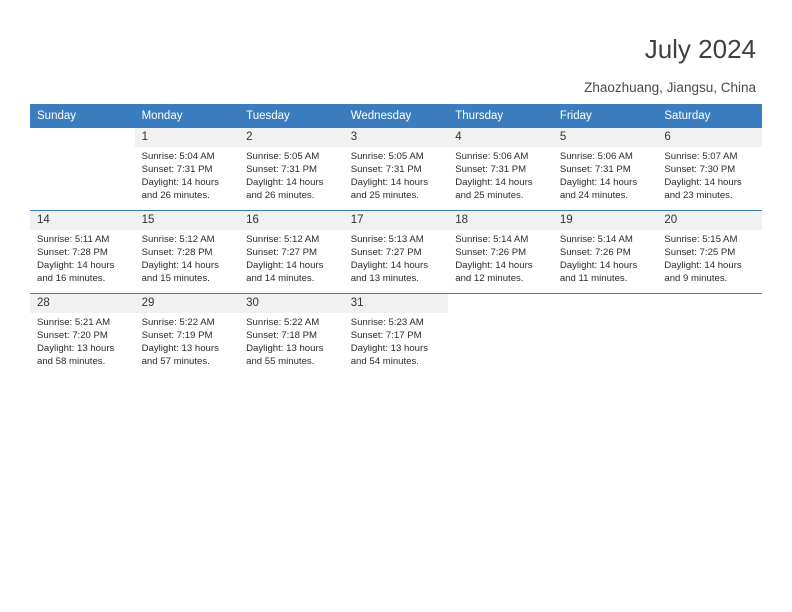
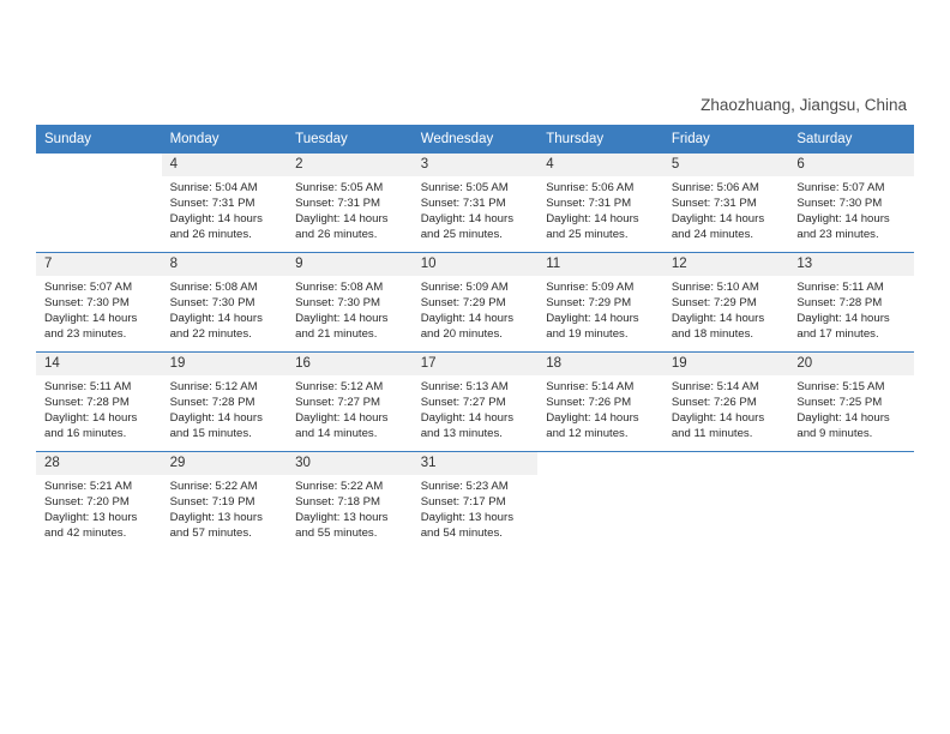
- July 2024
  Zhaozhuang, Jiangsu, China
  Sunday	Monday	Tuesday	Wednesday	Thursday	Friday	Saturday
- 	1 Sunrise: 5:04 AM Sunset: 7:31 PM Daylight: 14 hours and 26 minutes.	2 Sunrise: 5:05 AM Sunset: 7:31 PM Daylight: 14 hours and 26 minutes.	3 Sunrise: 5:05 AM Sunset: 7:31 PM Daylight: 14 hours and 25 minutes.	4 Sunrise: 5:06 AM Sunset: 7:31 PM Daylight: 14 hours and 25 minutes.	5 Sunrise: 5:06 AM Sunset: 7:31 PM Daylight: 14 hours and 24 minutes.	6 Sunrise: 5:07 AM Sunset: 7:30 PM Daylight: 14 hours and 23 minutes.
+ 	4 Sunrise: 5:04 AM Sunset: 7:31 PM Daylight: 14 hours and 26 minutes.	2 Sunrise: 5:05 AM Sunset: 7:31 PM Daylight: 14 hours and 26 minutes.	3 Sunrise: 5:05 AM Sunset: 7:31 PM Daylight: 14 hours and 25 minutes.	4 Sunrise: 5:06 AM Sunset: 7:31 PM Daylight: 14 hours and 25 minutes.	5 Sunrise: 5:06 AM Sunset: 7:31 PM Daylight: 14 hours and 24 minutes.	6 Sunrise: 5:07 AM Sunset: 7:30 PM Daylight: 14 hours and 23 minutes.
+ 7 Sunrise: 5:07 AM Sunset: 7:30 PM Daylight: 14 hours and 23 minutes.	8 Sunrise: 5:08 AM Sunset: 7:30 PM Daylight: 14 hours and 22 minutes.	9 Sunrise: 5:08 AM Sunset: 7:30 PM Daylight: 14 hours and 21 minutes.	10 Sunrise: 5:09 AM Sunset: 7:29 PM Daylight: 14 hours and 20 minutes.	11 Sunrise: 5:09 AM Sunset: 7:29 PM Daylight: 14 hours and 19 minutes.	12 Sunrise: 5:10 AM Sunset: 7:29 PM Daylight: 14 hours and 18 minutes.	13 Sunrise: 5:11 AM Sunset: 7:28 PM Daylight: 14 hours and 17 minutes.
- 14 Sunrise: 5:11 AM Sunset: 7:28 PM Daylight: 14 hours and 16 minutes.	15 Sunrise: 5:12 AM Sunset: 7:28 PM Daylight: 14 hours and 15 minutes.	16 Sunrise: 5:12 AM Sunset: 7:27 PM Daylight: 14 hours and 14 minutes.	17 Sunrise: 5:13 AM Sunset: 7:27 PM Daylight: 14 hours and 13 minutes.	18 Sunrise: 5:14 AM Sunset: 7:26 PM Daylight: 14 hours and 12 minutes.	19 Sunrise: 5:14 AM Sunset: 7:26 PM Daylight: 14 hours and 11 minutes.	20 Sunrise: 5:15 AM Sunset: 7:25 PM Daylight: 14 hours and 9 minutes.
+ 14 Sunrise: 5:11 AM Sunset: 7:28 PM Daylight: 14 hours and 16 minutes.	19 Sunrise: 5:12 AM Sunset: 7:28 PM Daylight: 14 hours and 15 minutes.	16 Sunrise: 5:12 AM Sunset: 7:27 PM Daylight: 14 hours and 14 minutes.	17 Sunrise: 5:13 AM Sunset: 7:27 PM Daylight: 14 hours and 13 minutes.	18 Sunrise: 5:14 AM Sunset: 7:26 PM Daylight: 14 hours and 12 minutes.	19 Sunrise: 5:14 AM Sunset: 7:26 PM Daylight: 14 hours and 11 minutes.	20 Sunrise: 5:15 AM Sunset: 7:25 PM Daylight: 14 hours and 9 minutes.
- 28 Sunrise: 5:21 AM Sunset: 7:20 PM Daylight: 13 hours and 58 minutes.	29 Sunrise: 5:22 AM Sunset: 7:19 PM Daylight: 13 hours and 57 minutes.	30 Sunrise: 5:22 AM Sunset: 7:18 PM Daylight: 13 hours and 55 minutes.	31 Sunrise: 5:23 AM Sunset: 7:17 PM Daylight: 13 hours and 54 minutes.
+ 28 Sunrise: 5:21 AM Sunset: 7:20 PM Daylight: 13 hours and 42 minutes.	29 Sunrise: 5:22 AM Sunset: 7:19 PM Daylight: 13 hours and 57 minutes.	30 Sunrise: 5:22 AM Sunset: 7:18 PM Daylight: 13 hours and 55 minutes.	31 Sunrise: 5:23 AM Sunset: 7:17 PM Daylight: 13 hours and 54 minutes.
